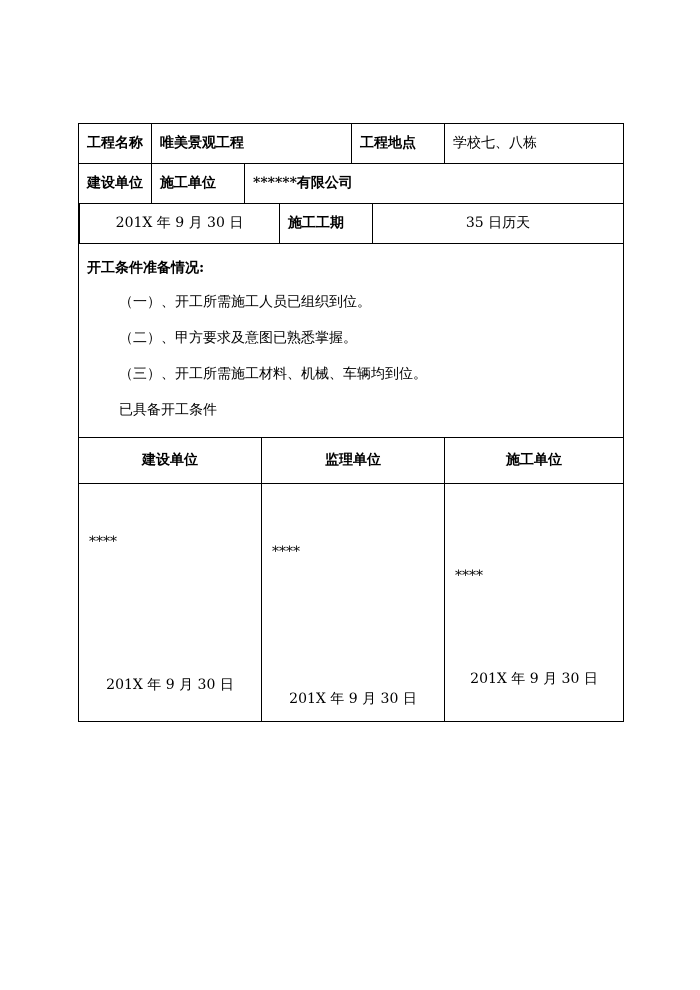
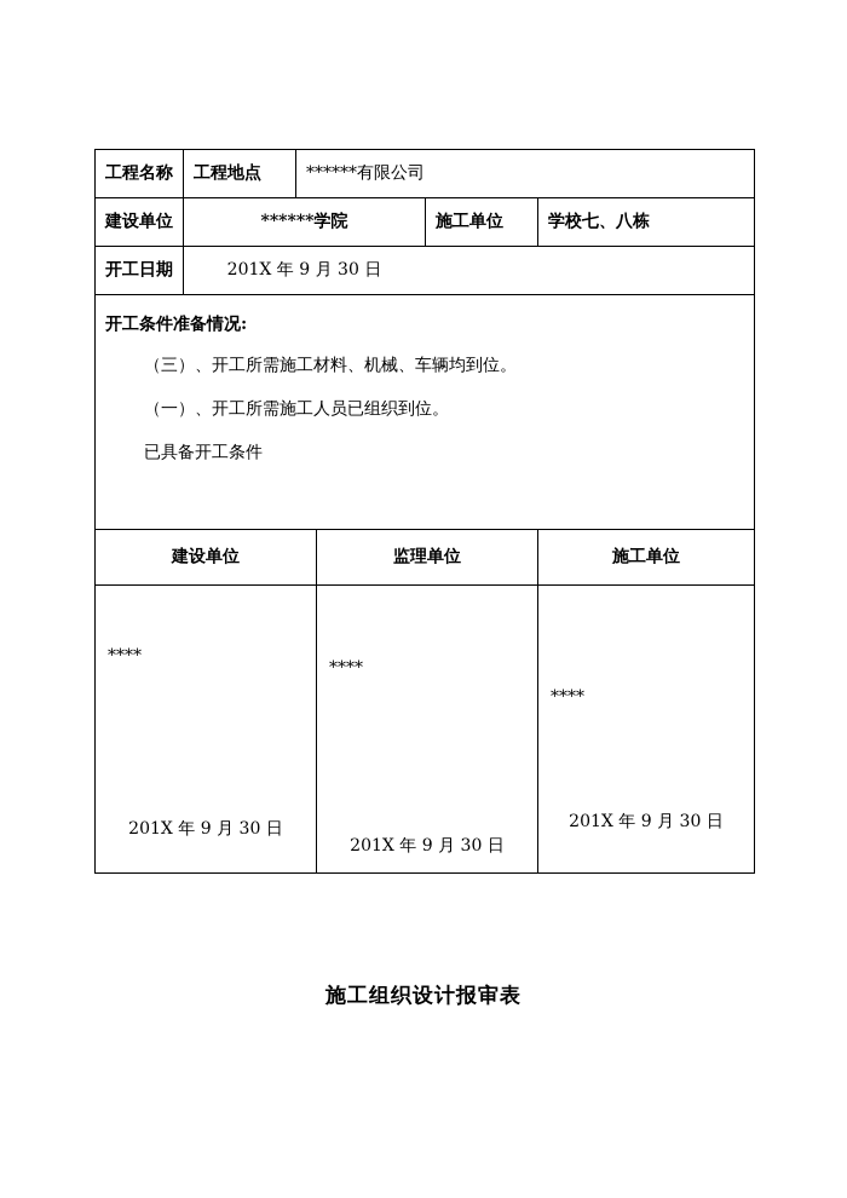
  工程名称
- 唯美景观工程
  工程地点
- 学校七、八栋
+ ******有限公司
  建设单位
+ ******学院
  施工单位
- ******有限公司
+ 学校七、八栋
+ 开工日期
  201X 年 9 月 30 日
- 施工工期
- 35 日历天
  开工条件准备情况:
- （一）、开工所需施工人员已组织到位。
+ （三）、开工所需施工材料、机械、车辆均到位。
- （二）、甲方要求及意图已熟悉掌握。
- （三）、开工所需施工材料、机械、车辆均到位。
+ （一）、开工所需施工人员已组织到位。
  已具备开工条件
  建设单位
  监理单位
  施工单位
  ****
  201X 年 9 月 30 日
  ****
  201X 年 9 月 30 日
  ****
  201X 年 9 月 30 日
+ 施工组织设计报审表
